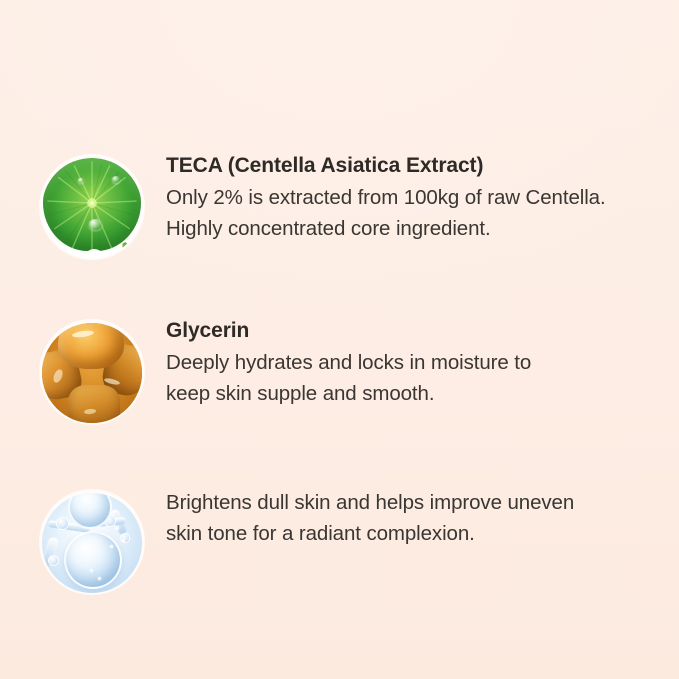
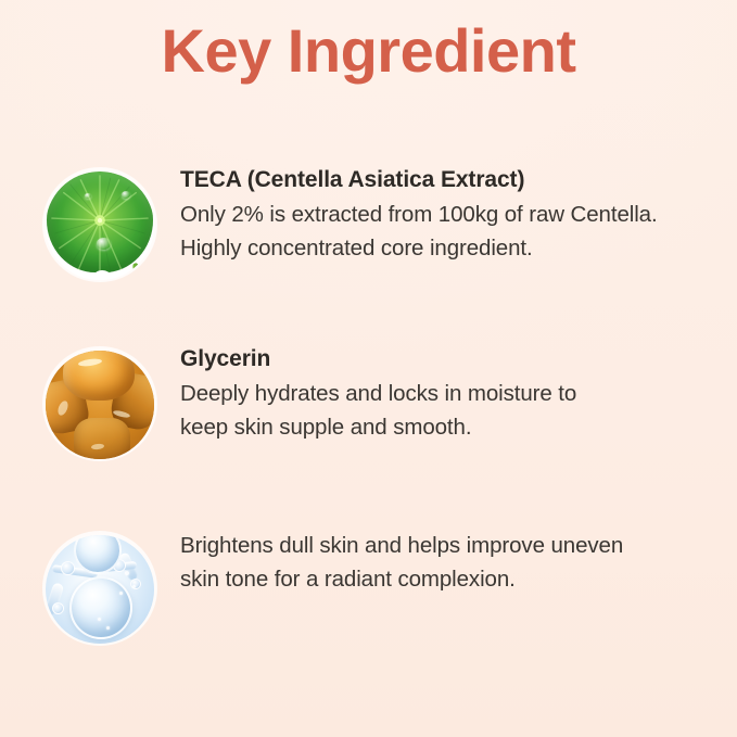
+ Key Ingredient
  TECA (Centella Asiatica Extract)
  Only 2% is extracted from 100kg of raw Centella.
  Highly concentrated core ingredient.
  Glycerin
  Deeply hydrates and locks in moisture to
  keep skin supple and smooth.
  Brightens dull skin and helps improve uneven
  skin tone for a radiant complexion.
